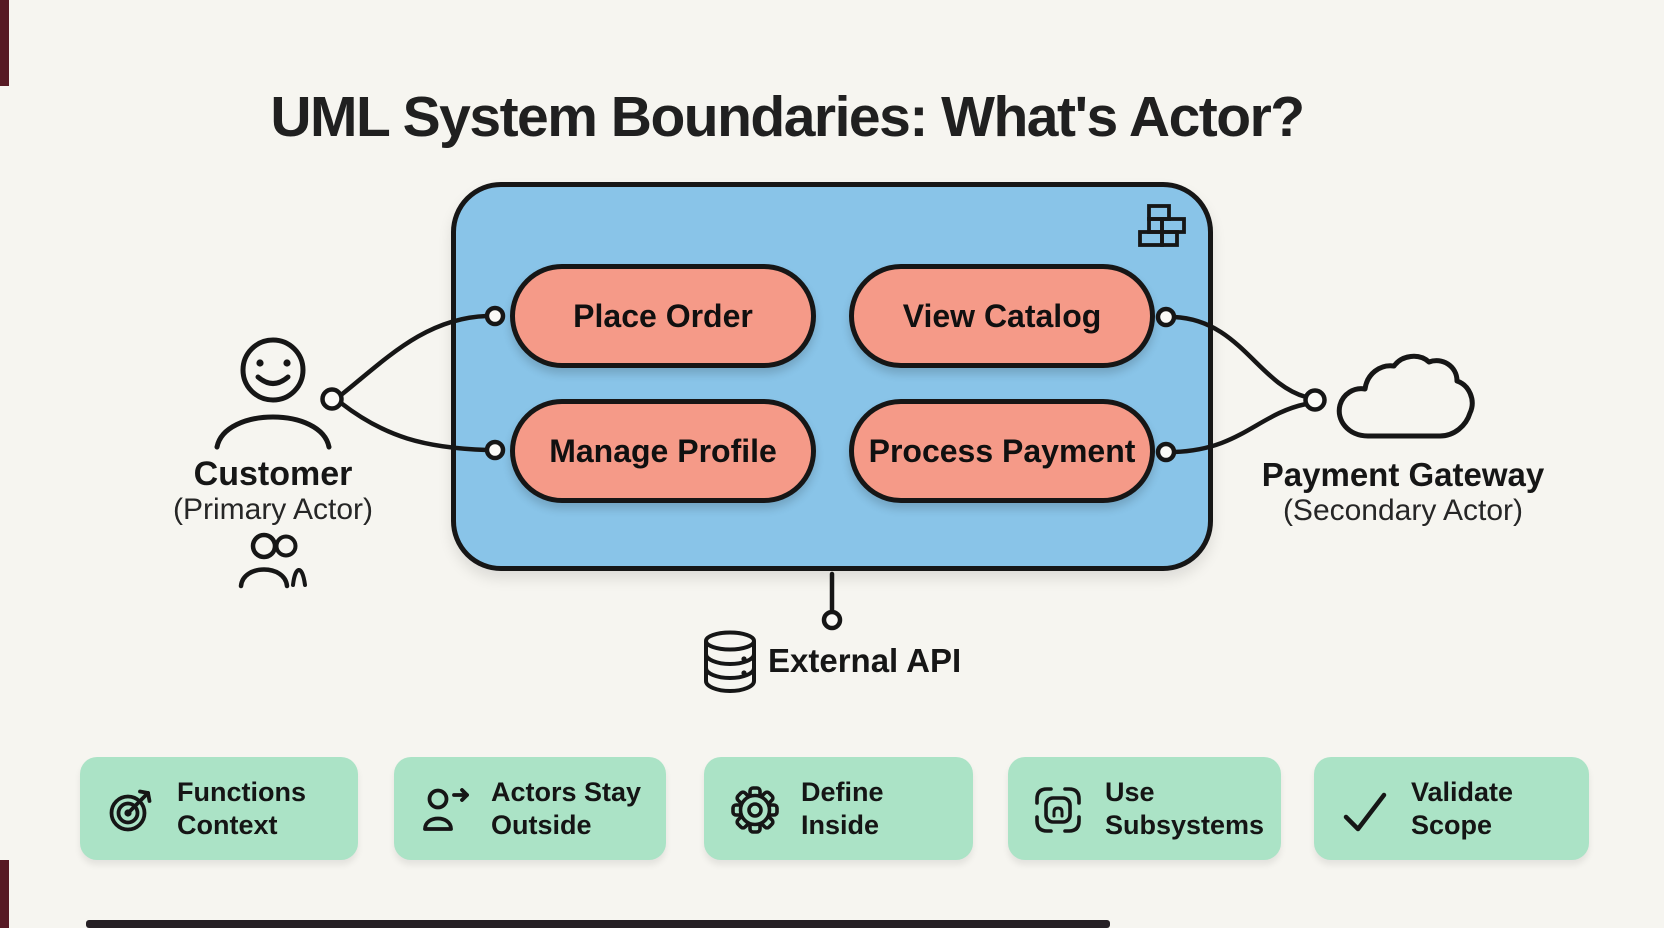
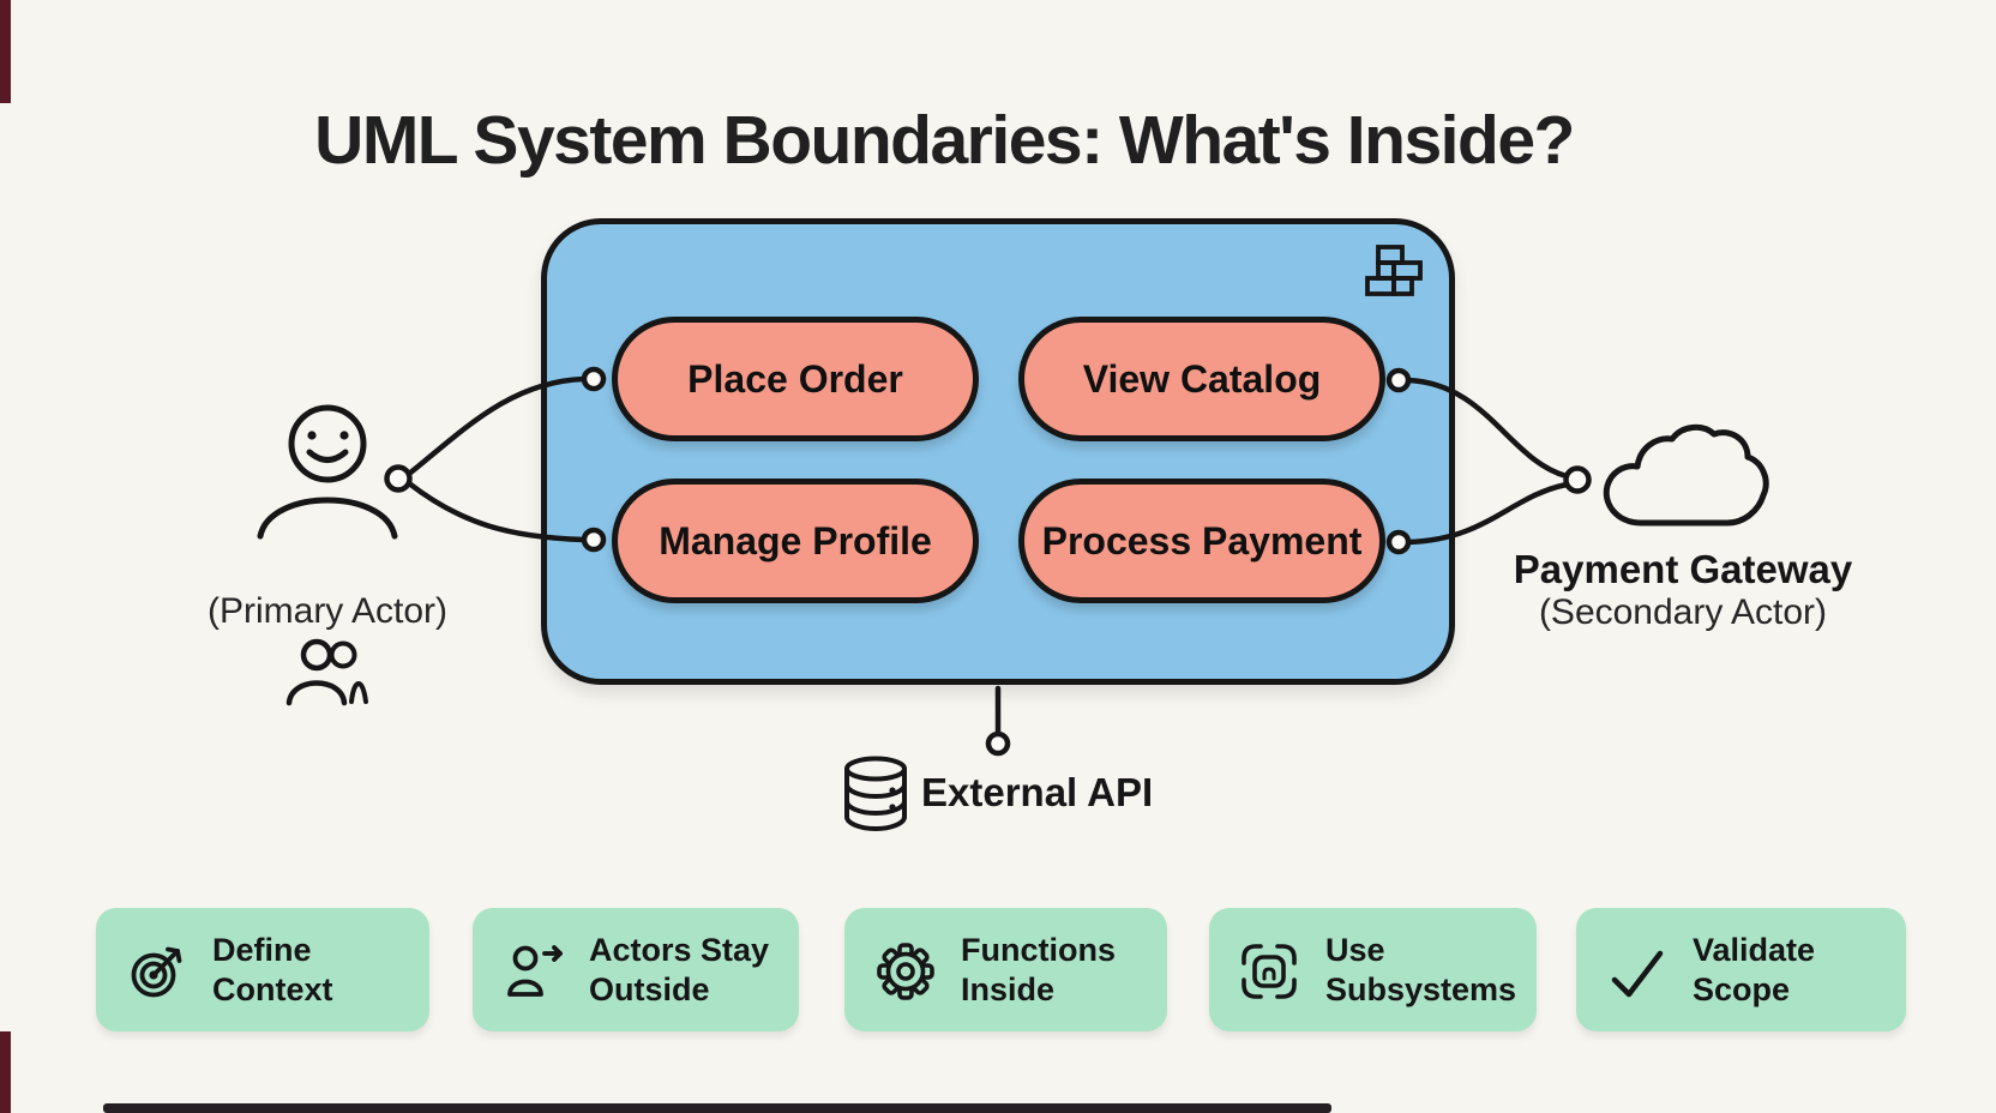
- UML System Boundaries: What's Actor?
+ UML System Boundaries: What's Inside?
  Place Order
  View Catalog
  Manage Profile
  Process Payment
- Customer
  (Primary Actor)
  Payment Gateway
  (Secondary Actor)
  External API
- Functions
+ Define
  Context
  Actors Stay
  Outside
- Define
+ Functions
  Inside
  Use
  Subsystems
  Validate
  Scope
